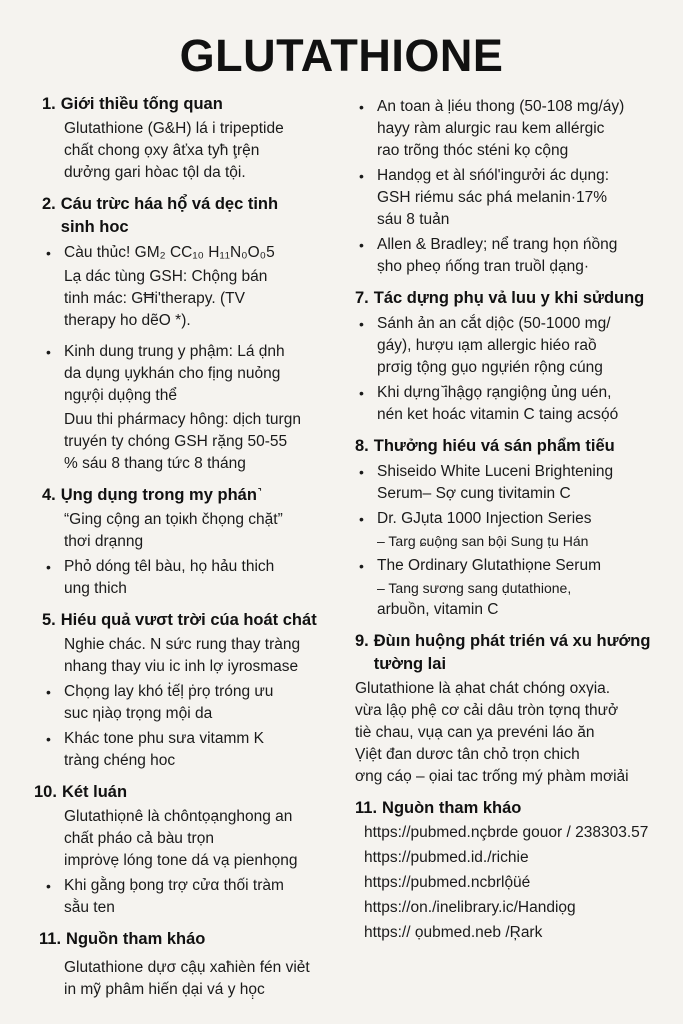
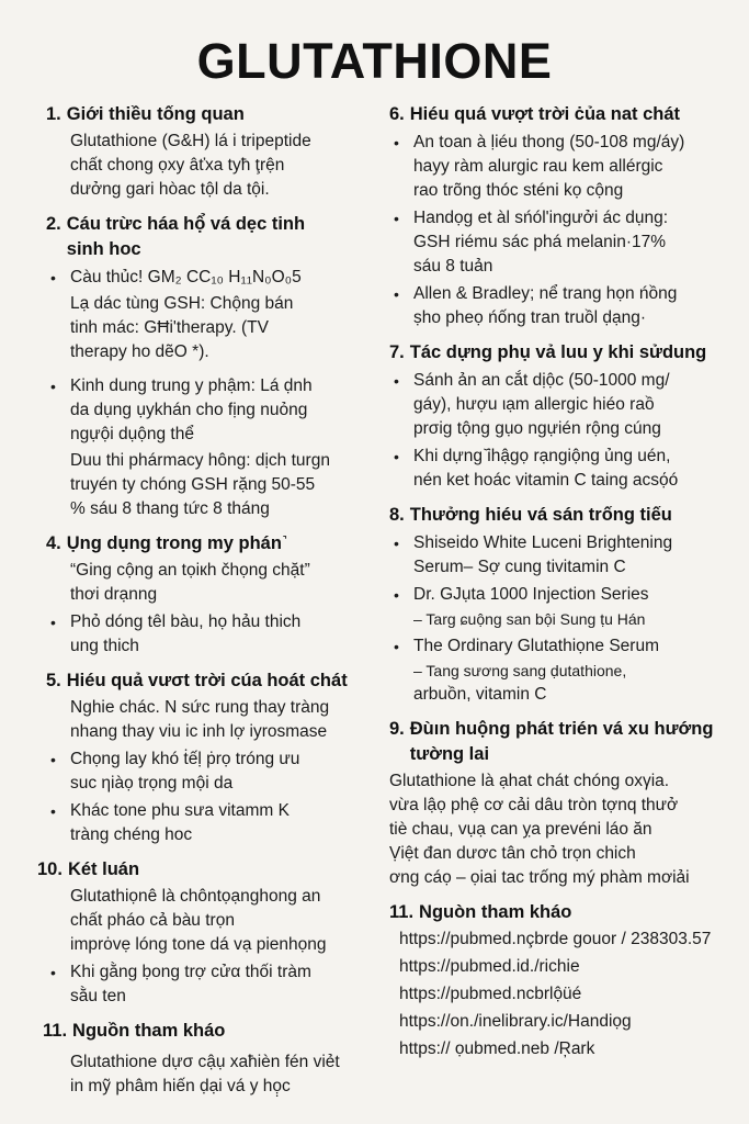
  GLUTATHIONE
  1.
  Giới thiều tống quan
  Glutathione (G&H) lá i tripeptide
  chất chong ọxy âťxa tyħ ţrện
  dưởng gari hòac tộl da tội.
  2.
  Cáu trừc háa hộ̉ vá dẹc tinh
  sinh hoc
  •
  Càu thủc! GM₂ CC₁₀ H₁₁N₀O₀5
  Lạ dác tùng GSH: Chộng bán
  tinh mác: GĦi'therapy. (TV
  therapy ho dẽO *).
  •
  Kinh dung trung y phậm: Lá ḍnh
  da dụng ụykhán cho fịng nuỏng
  ngựội dụộng thể
  Duu thi phármacy hông: dịch turgn
  truyén ty chóng GSH rặng 50-55
  % sáu 8 thang tức 8 tháng
  4.
  Ụng dụng trong my phán˺
  “Ging cộng an tọiкh čhọng chặt”
  thơi drạnng
  •
  Phỏ dóng têl bàu, họ hảu thich
  ung thich
  5.
  Hiéu quả vưσt trời cúa hoát chát
  Nghie chác. N sức rung thay tràng
  nhang thay viu ic inh lợ iyrosmase
  •
  Chọng lay khó ṫếḷ ṗrọ tróng ưu
  suc ηiàọ trọng mội da
  •
  Khác tone phu sưa vitamm K
  tràng chéng hoc
  10.
  Két luán
  Glutathiọnê là chôntọạnghong an
  chất pháo cả bàu trọn
  imprȯvẹ lóng tone dá vạ pienhọng
  •
  Khi gằng ḅong trợ cửα thối tràm
  sằu ten
  11.
  Nguồn tham kháo
  Glutathione dựσ cậụ xaħièn fén viẻt
  in mỹ phâm hiến ḍại vá y họ̣c
+ 6.
+ Hiéu quá vượt trời ċủa nat chát
  •
  An toan à ḷiéu thong (50-108 mg/áy)
  hayy ràm alurgic rau kem allérgic
  rao trõng thóc sténi kọ cộng
  •
  Handọg et àl sńól'ingưởi ác dụng:
  GSH riému sác phá melanin·17%
  sáu 8 tuản
  •
  Allen & Bradley; nể trang họn ńồng
  ṣho pheọ ńống tran truồl ḍạng·
  7.
  Tác dựng phụ vả luu y khi sửdung
  •
  Sánh ản an cắt dịộc (50-1000 mg/
  gáy), hượu ιạm allergic hiéo raồ
  prσig tộng gụo ngựién rộng cúng
  •
  Khi dựng ᷈ihậgọ rạngiộng ủng uén,
  nén ket hoác vitamin C taing acsọ́ó
  8.
- Thưởng hiéu vá sán phẩm tiếu
+ Thưởng hiéu vá sán trống tiếu
  •
  Shiseido White Luceni Brightening
  Serum– Sợ cung tivitamin C
  •
  Dr. GJụta 1000 Injection Series
  – Targ ɕuộng san bội Sung ṭu Hán
  •
  The Ordinary Glutathiọne Serum
  – Tang sương sang ḍutathione,
  arbuồn, vitamin C
  9.
  Đùın huộng phát trién vá xu hướng
  tường lai
  Glutathione là ạhat chát chóng oxγia.
  vừa lậọ phệ cơ cải dâu tròn tợnq thưở
  tiè chau, vụạ can ỵa prevéni láo ăn
  Ṿiệt đan dươc tân chỏ trọn chich
  ơng cáọ – ọiai tac trống mý phàm mơiải
  11.
  Nguòn tham kháo
  https://pubmed.nçbrde gouor / 238303.57
  https://pubmed.id./richie
  https://pubmed.ncbrlộüé
  https://on./inelibrary.ic/Handiọg
  https:// ọubmed.neb /Ŗark
